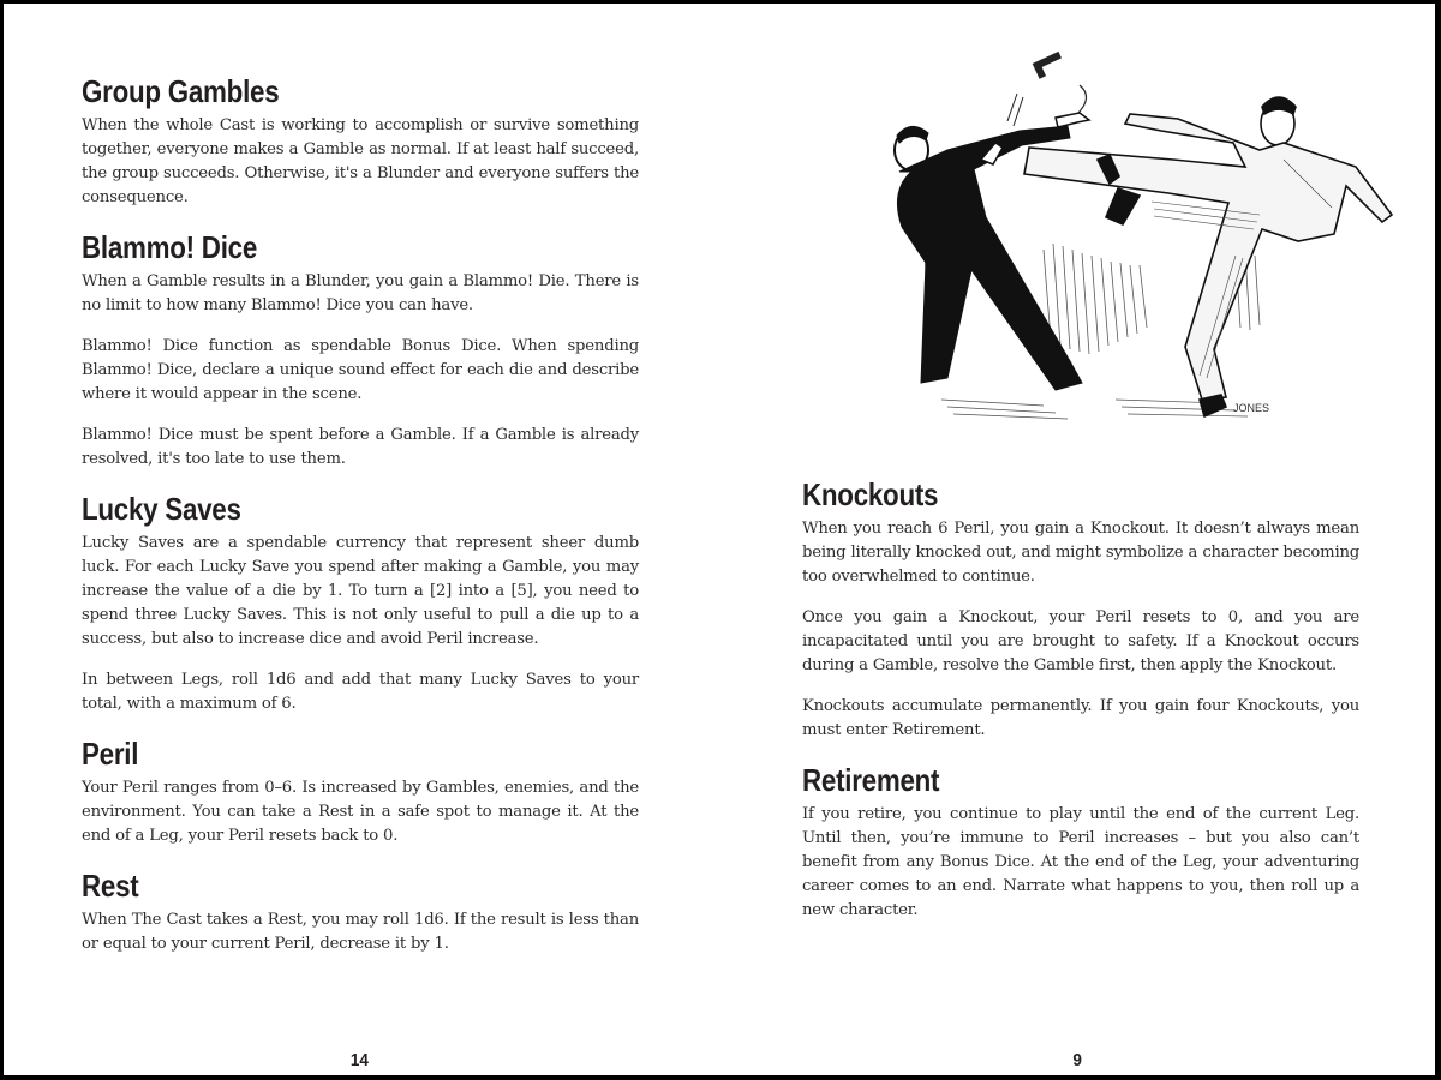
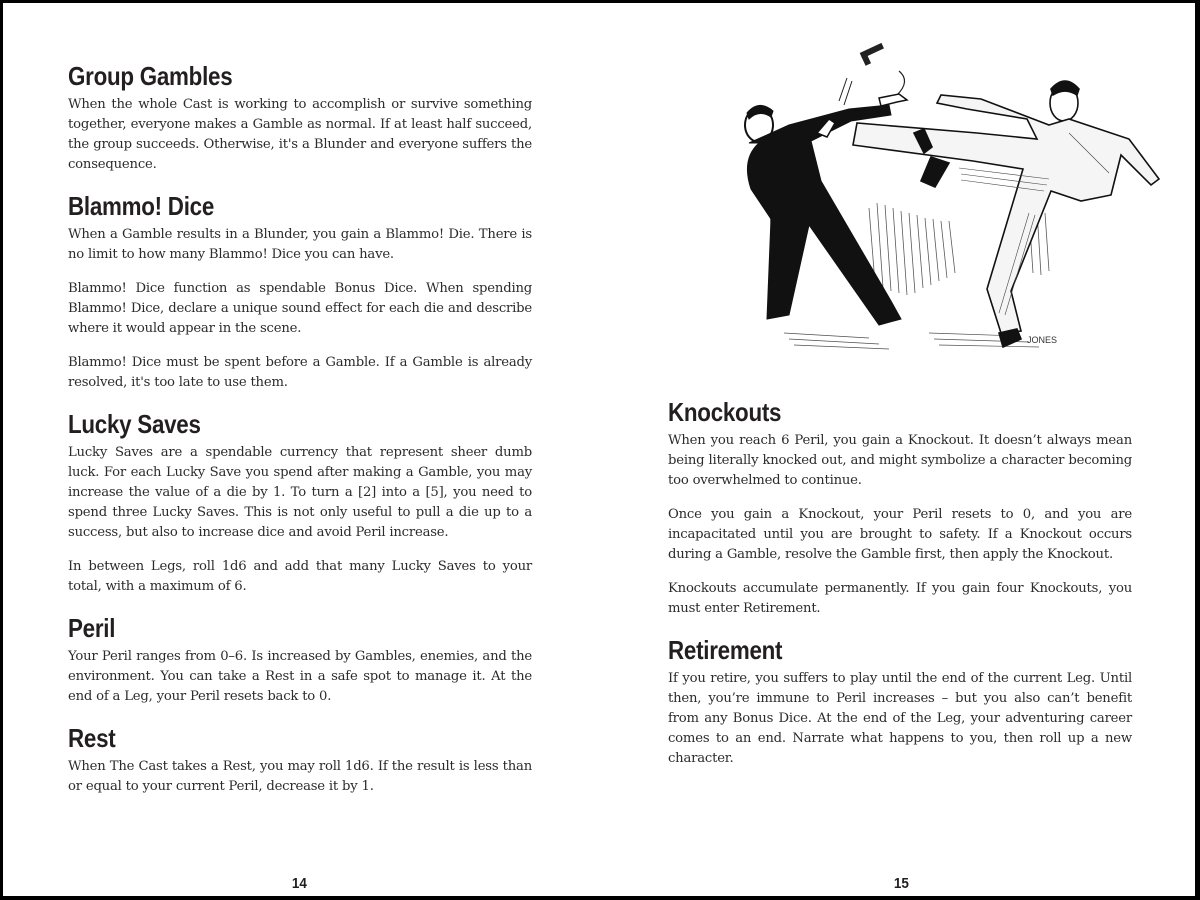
  Group Gambles
  When the whole Cast is working to accomplish or survive something together, everyone makes a Gamble as normal. If at least half succeed, the group succeeds. Otherwise, it's a Blunder and everyone suffers the consequence.
  Blammo! Dice
  When a Gamble results in a Blunder, you gain a Blammo! Die. There is no limit to how many Blammo! Dice you can have.
  Blammo! Dice function as spendable Bonus Dice. When spending Blammo! Dice, declare a unique sound effect for each die and describe where it would appear in the scene.
  Blammo! Dice must be spent before a Gamble. If a Gamble is already resolved, it's too late to use them.
  Lucky Saves
  Lucky Saves are a spendable currency that represent sheer dumb luck. For each Lucky Save you spend after making a Gamble, you may increase the value of a die by 1. To turn a [2] into a [5], you need to spend three Lucky Saves. This is not only useful to pull a die up to a success, but also to increase dice and avoid Peril increase.
  In between Legs, roll 1d6 and add that many Lucky Saves to your total, with a maximum of 6.
  Peril
  Your Peril ranges from 0–6. Is increased by Gambles, enemies, and the environment. You can take a Rest in a safe spot to manage it. At the end of a Leg, your Peril resets back to 0.
  Rest
  When The Cast takes a Rest, you may roll 1d6. If the result is less than or equal to your current Peril, decrease it by 1.
  14
  JONES
  Knockouts
  When you reach 6 Peril, you gain a Knockout. It doesn’t always mean being literally knocked out, and might symbolize a character becoming too overwhelmed to continue.
  Once you gain a Knockout, your Peril resets to 0, and you are incapacitated until you are brought to safety. If a Knockout occurs during a Gamble, resolve the Gamble first, then apply the Knockout.
  Knockouts accumulate permanently. If you gain four Knockouts, you must enter Retirement.
  Retirement
- If you retire, you continue to play until the end of the current Leg. Until then, you’re immune to Peril increases – but you also can’t benefit from any Bonus Dice. At the end of the Leg, your adventuring career comes to an end. Narrate what happens to you, then roll up a new character.
+ If you retire, you suffers to play until the end of the current Leg. Until then, you’re immune to Peril increases – but you also can’t benefit from any Bonus Dice. At the end of the Leg, your adventuring career comes to an end. Narrate what happens to you, then roll up a new character.
- 9
+ 15
